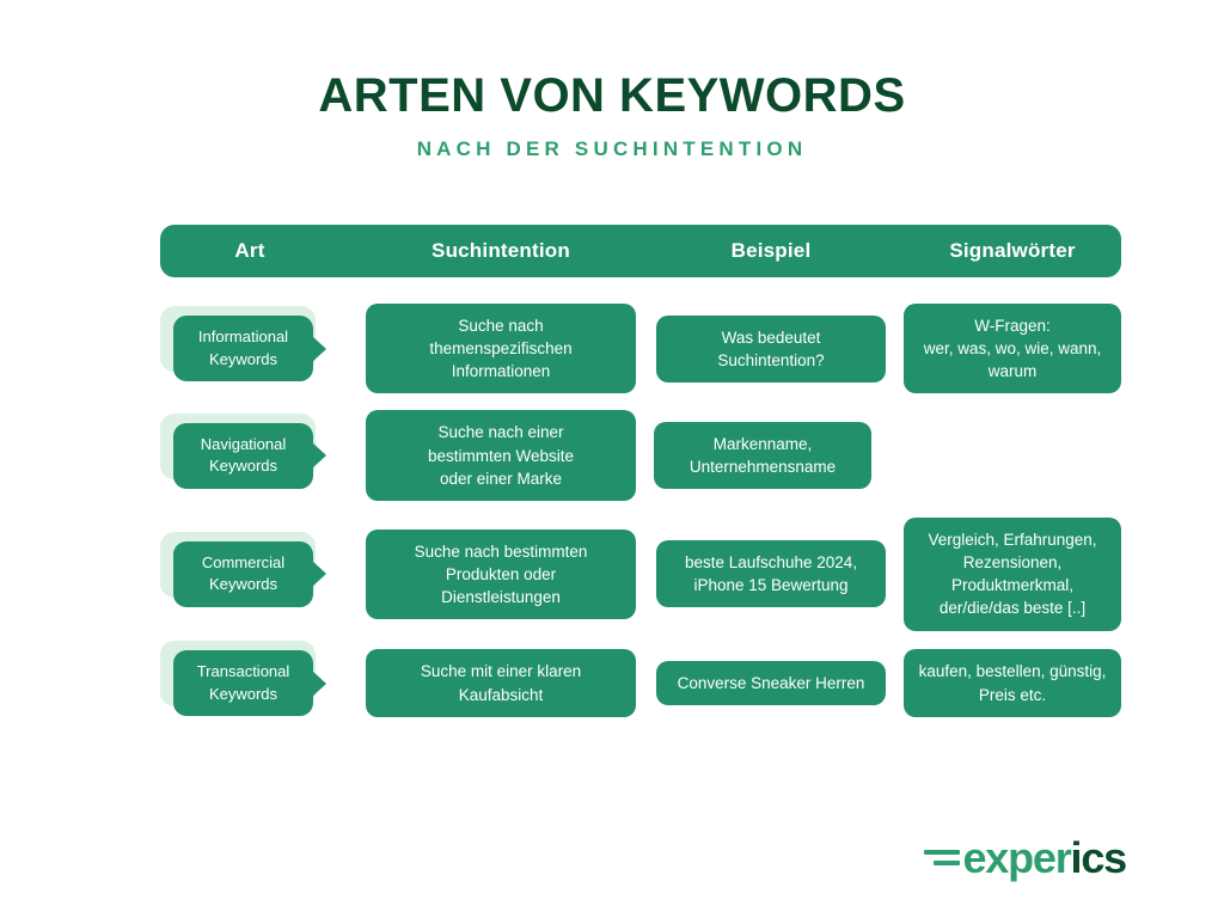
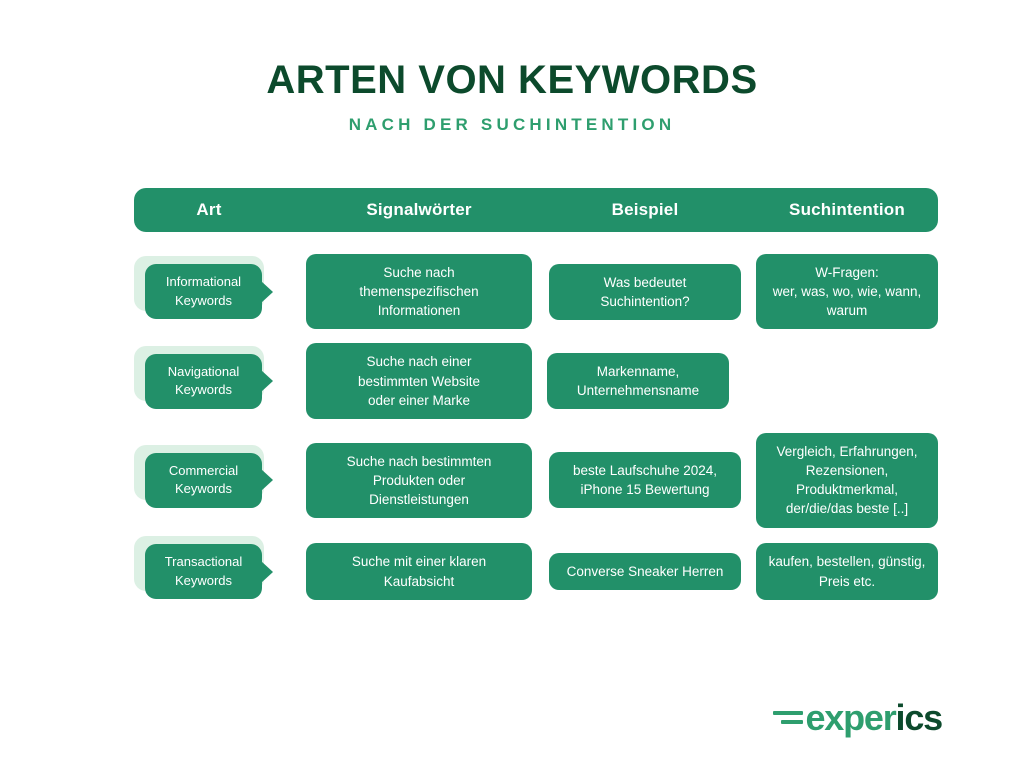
  ARTEN VON KEYWORDS
  NACH DER SUCHINTENTION
  Art
- Suchintention
+ Signalwörter
  Beispiel
- Signalwörter
+ Suchintention
  Informational
  Keywords
  Suche nach
  themenspezifischen
  Informationen
  Was bedeutet
  Suchintention?
  W-Fragen:
  wer, was, wo, wie, wann, warum
  Navigational
  Keywords
  Suche nach einer
  bestimmten Website
  oder einer Marke
  Markenname,
  Unternehmensname
  Commercial
  Keywords
  Suche nach bestimmten
  Produkten oder
  Dienstleistungen
  beste Laufschuhe 2024,
  iPhone 15 Bewertung
  Vergleich, Erfahrungen,
  Rezensionen, Produktmerkmal,
  der/die/das beste [..]
  Transactional
  Keywords
  Suche mit einer klaren
  Kaufabsicht
  Converse Sneaker Herren
  kaufen, bestellen, günstig,
  Preis etc.
  experics
